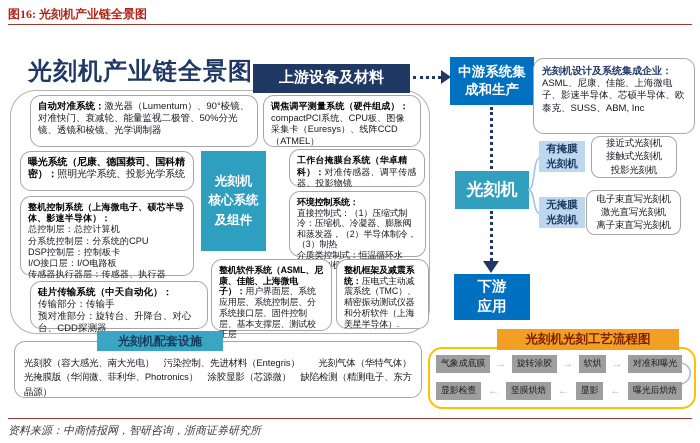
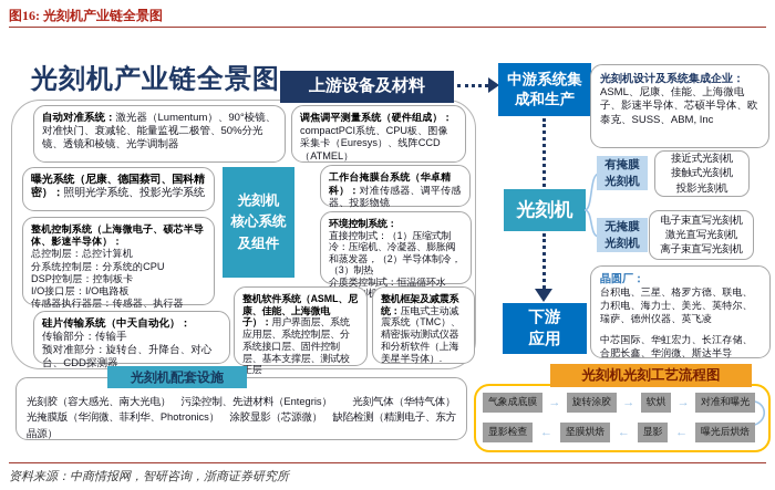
  图16: 光刻机产业链全景图
  资料来源：中商情报网，智研咨询，浙商证券研究所
  光刻机产业链全景图
  上游设备及材料
  中游系统集
  成和生产
  光刻机
  下游
  应用
  光刻机
  核心系统
  及组件
  自动对准系统：激光器（Lumentum）、90°棱镜、对准快门、衰减轮、能量监视二极管、50%分光镜、透镜和棱镜、光学调制器
  调焦调平测量系统（硬件组成）：compactPCI系统、CPU板、图像采集卡（Euresys）、线阵CCD（ATMEL）
  曝光系统（尼康、德国蔡司、国科精密）：照明光学系统、投影光学系统
  工作台掩膜台系统（华卓精科）：对准传感器、调平传感器、投影物镜
  整机控制系统（上海微电子、硕芯半导体、影速半导体）：
  总控制层：总控计算机
  分系统控制层：分系统的CPU
  DSP控制层：控制板卡
  I/O接口层：I/O电路板
  传感器执行器层：传感器、执行器
  环境控制系统：
  直接控制式：（1）压缩式制冷：压缩机、冷凝器、膨胀阀和蒸发器，（2）半导体制冷，（3）制热
  硅片传输系统（中天自动化）：
  传输部分：传输手
  预对准部分：旋转台、升降台、对心台、CDD探测器
  整机软件系统（ASML、尼康、佳能、上海微电子）：用户界面层、系统应用层、系统控制层、分系统接口层、固件控制层、基本支撑层、测试校正层
  整机框架及减震系统：压电式主动减震系统（TMC）、精密振动测试仪器和分析软件（上海美星半导体）.
  光刻机配套设施
  光刻胶（容大感光、南大光电） 污染控制、先进材料（Entegris） 光刻气体（华特气体）
  光掩膜版（华润微、菲利华、Photronics） 涂胶显影（芯源微） 缺陷检测（精测电子、东方晶源）
  光刻机设计及系统集成企业：
  ASML、尼康、佳能、上海微电子、影速半导体、芯硕半导体、欧泰克、SUSS、ABM, Inc
  有掩膜
  光刻机
  接近式光刻机
  接触式光刻机
  投影光刻机
  无掩膜
  光刻机
  电子束直写光刻机
  激光直写光刻机
  离子束直写光刻机
+ 晶圆厂：
+ 台积电、三星、格罗方德、联电、力积电、海力士、美光、英特尔、瑞萨、德州仪器、英飞凌
+ 中芯国际、华虹宏力、长江存储、合肥长鑫、华润微、斯达半导
  光刻机光刻工艺流程图
  气象成底膜
  →
  旋转涂胶
  →
  软烘
  →
  对准和曝光
  显影检查
  ←
  坚膜烘焙
  ←
  显影
  ←
  曝光后烘焙
